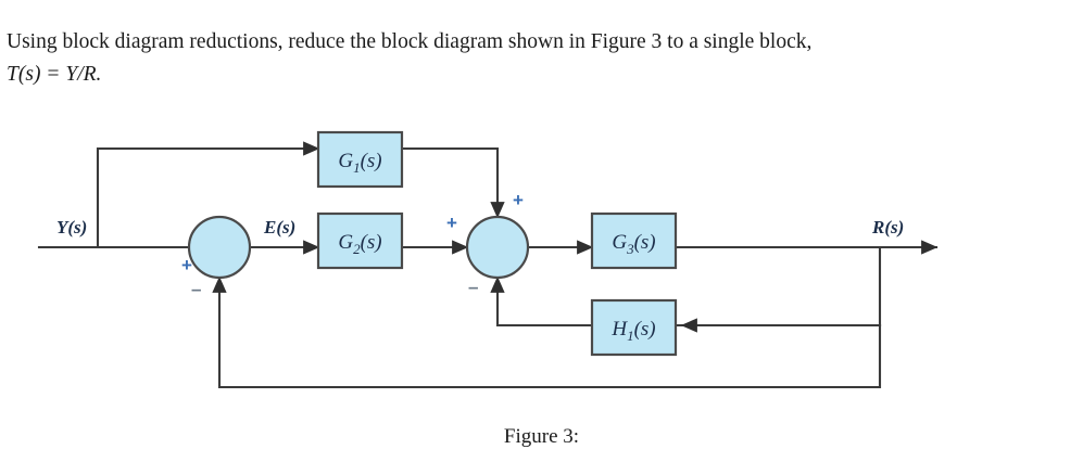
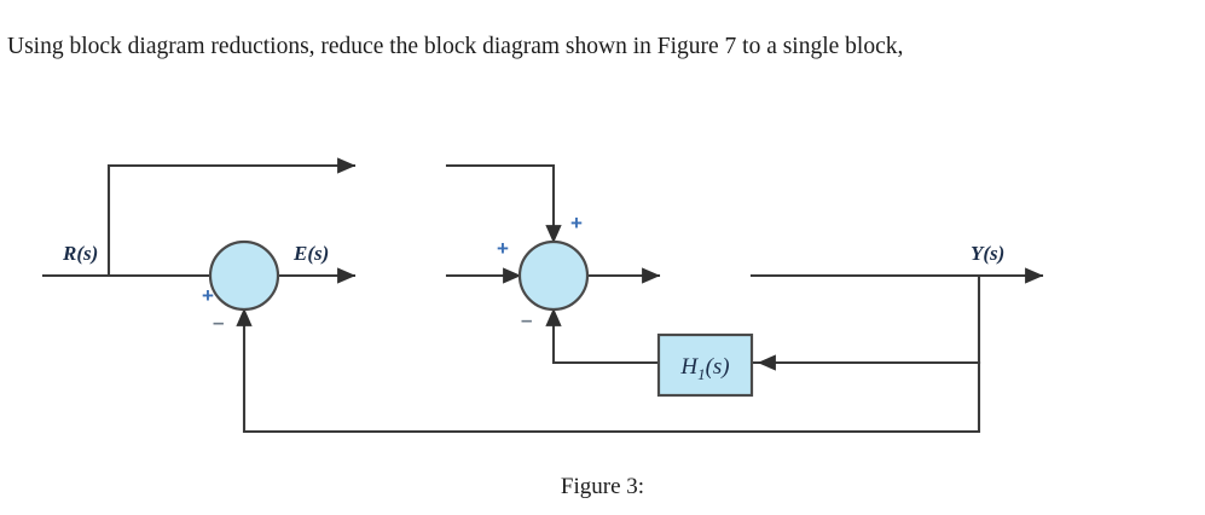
- Using block diagram reductions, reduce the block diagram shown in Figure 3 to a single block,
+ Using block diagram reductions, reduce the block diagram shown in Figure 7 to a single block,
- T(s) = Y/R.
- G1(s)
- G2(s)
- G3(s)
  H1(s)
  +
  –
  +
  +
  –
- Y(s)
+ R(s)
  E(s)
- R(s)
+ Y(s)
  Figure 3:
